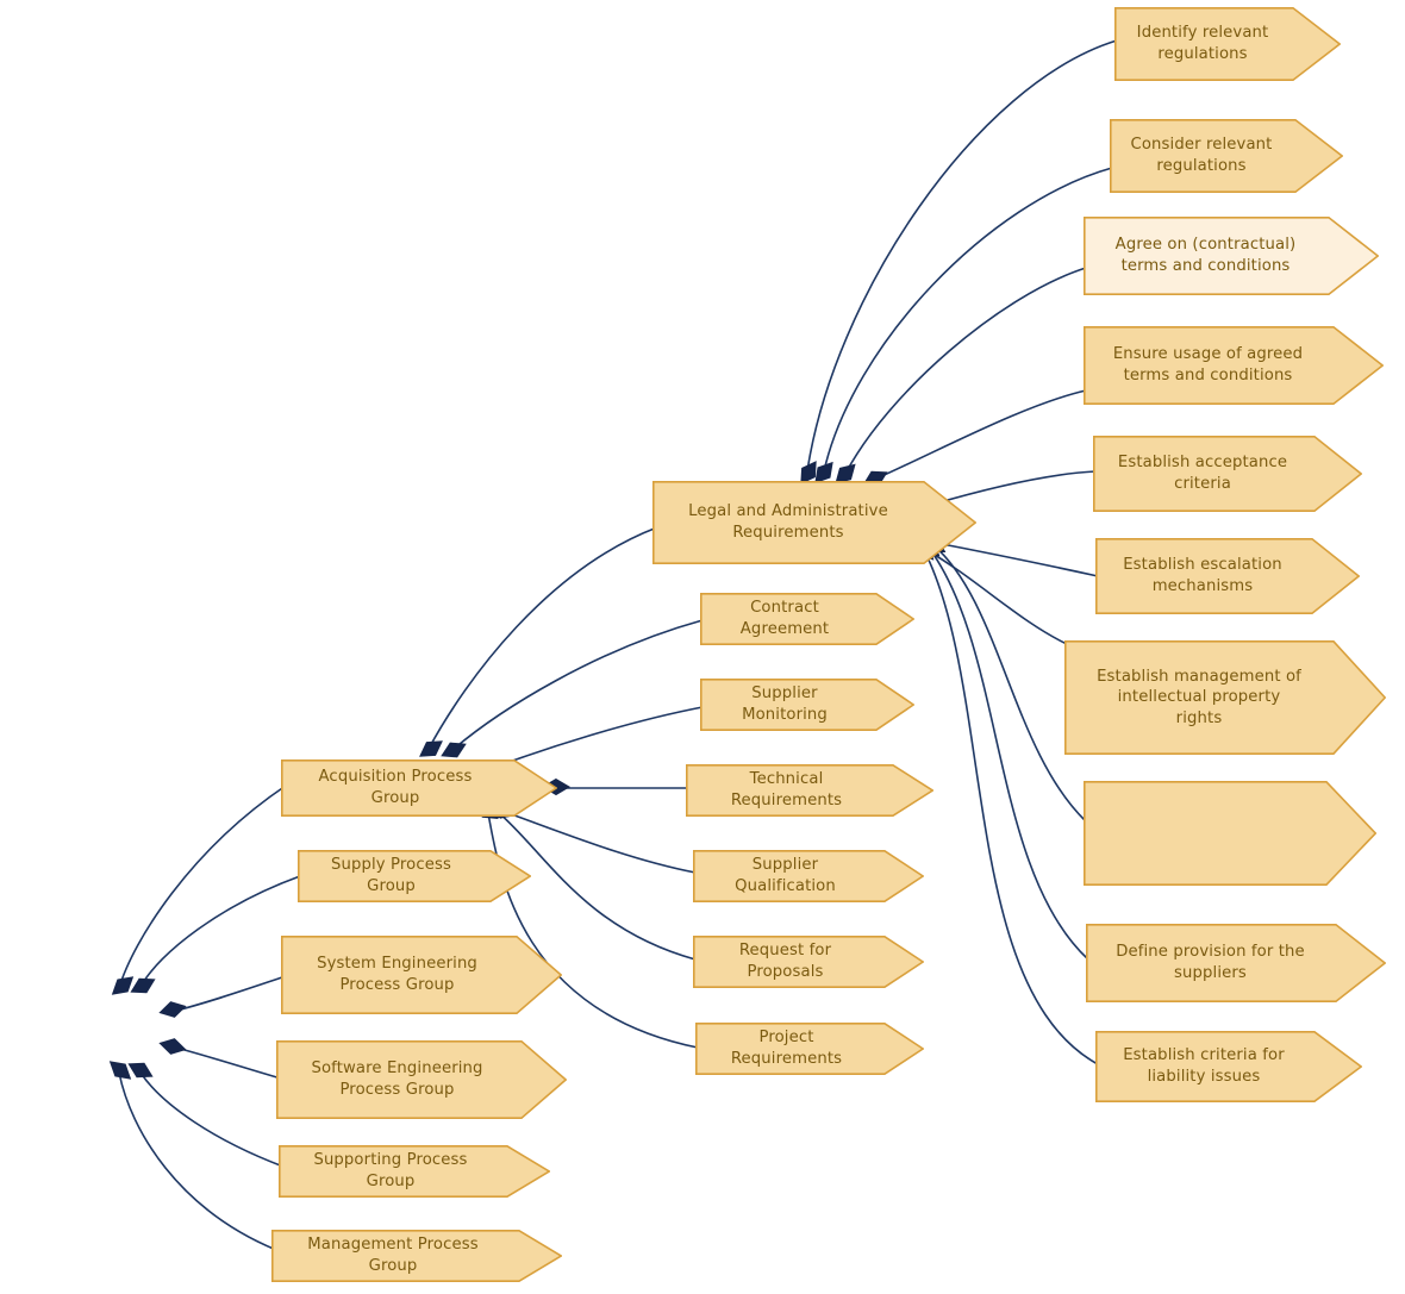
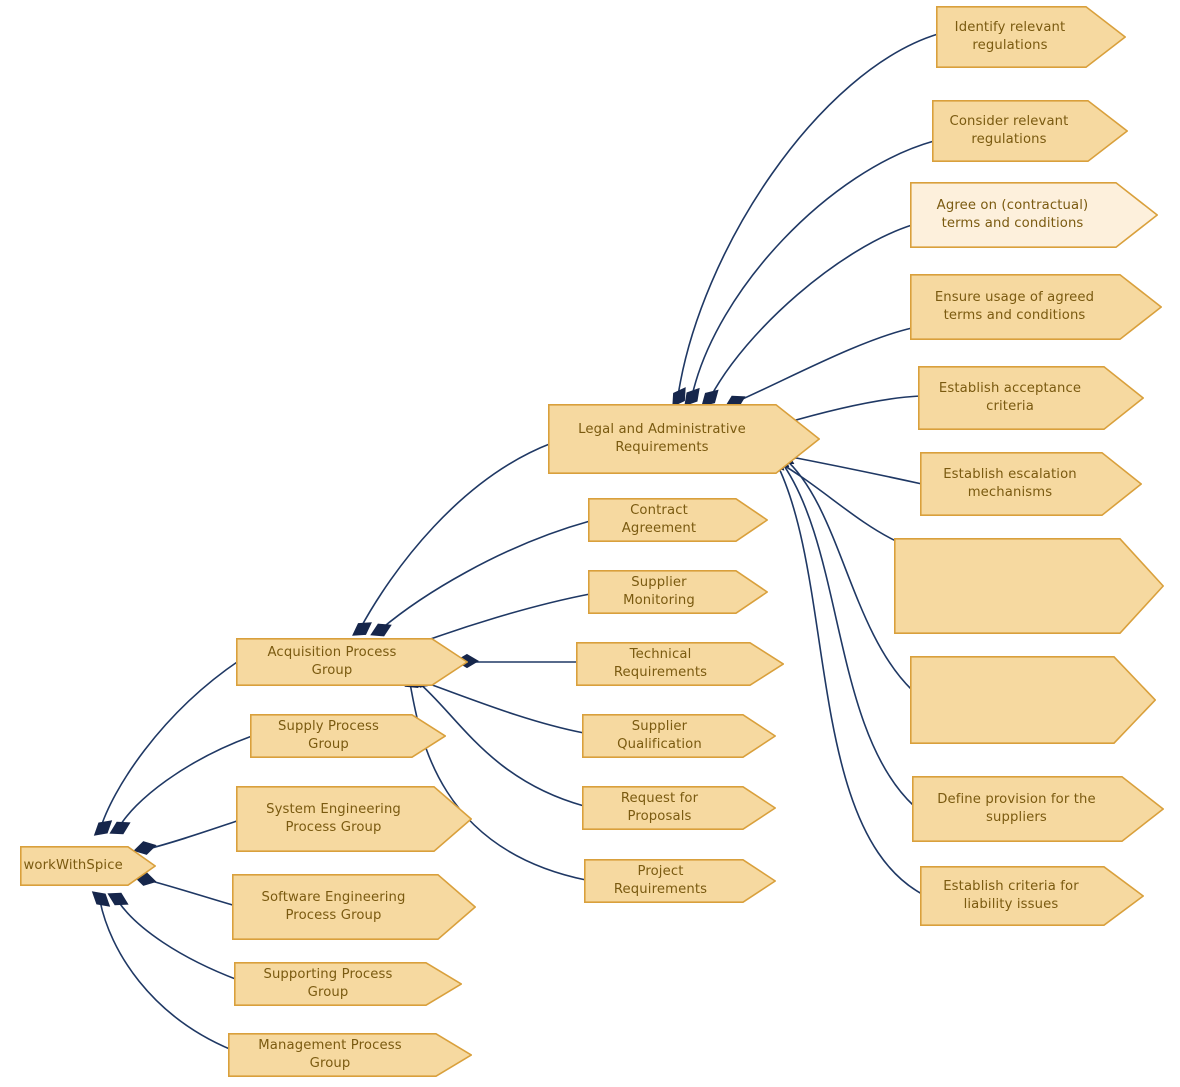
+ workWithSpice
  Acquisition Process Group
  Supply Process Group
  System Engineering
  Process Group
  Software Engineering
  Process Group
  Supporting Process Group
  Management Process Group
  Legal and Administrative
  Requirements
  Contract Agreement
  Supplier Monitoring
  Technical Requirements
  Supplier Qualification
  Request for Proposals
  Project Requirements
  Identify relevant
  regulations
  Consider relevant
  regulations
  Agree on (contractual)
  terms and conditions
  Ensure usage of agreed
  terms and conditions
  Establish acceptance
  criteria
  Establish escalation
  mechanisms
- Establish management of
- intellectual property
- rights
  Define provision for the
  suppliers
  Establish criteria for
  liability issues
